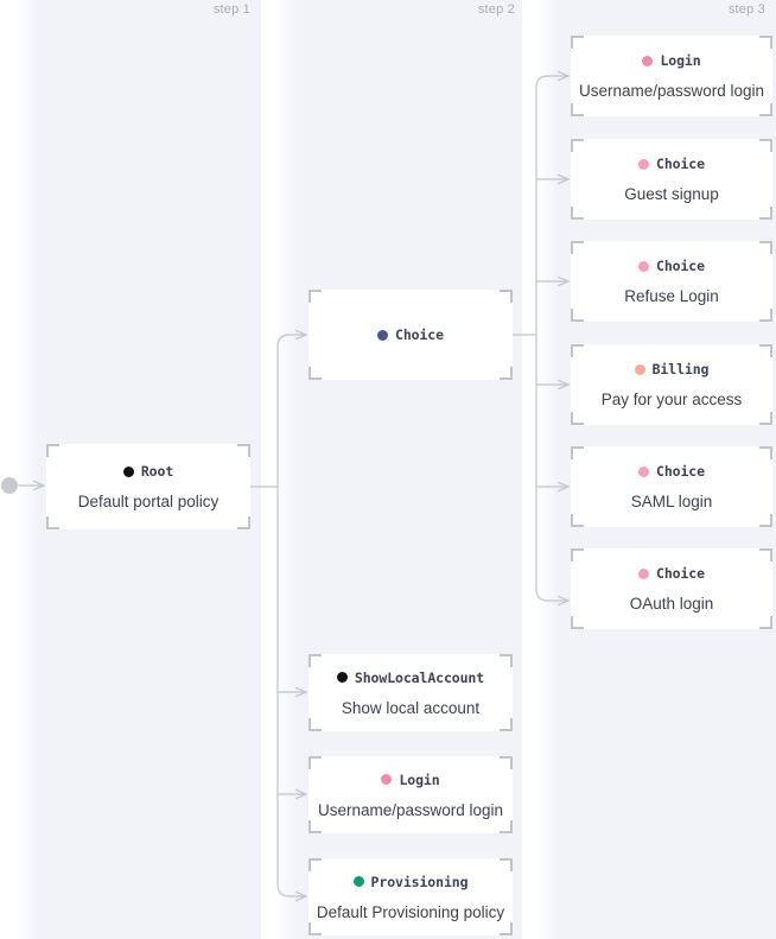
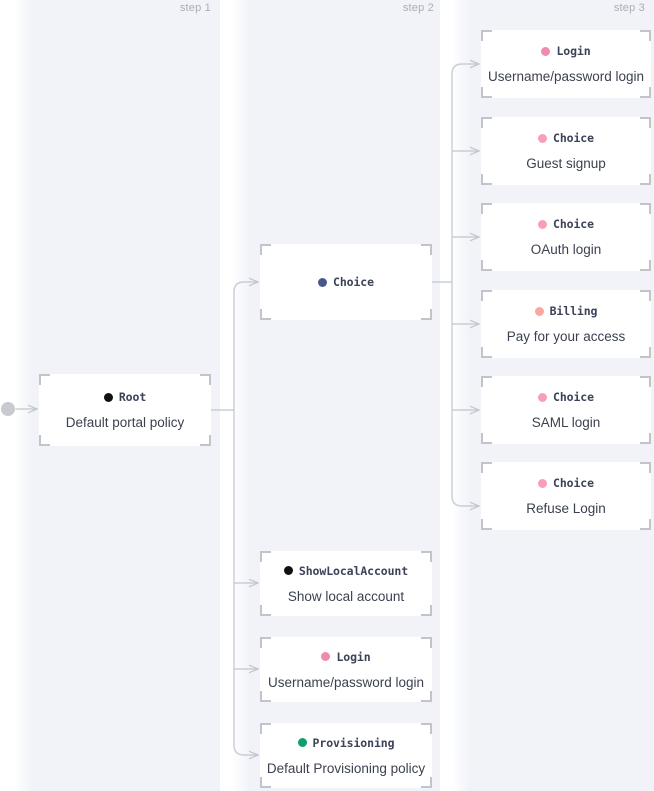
  step 1
  step 2
  step 3
  Root
  Default portal policy
  Choice
  ShowLocalAccount
  Show local account
  Login
  Username/password login
  Provisioning
  Default Provisioning policy
  Login
  Username/password login
  Choice
  Guest signup
  Choice
- Refuse Login
+ OAuth login
  Billing
  Pay for your access
  Choice
  SAML login
  Choice
- OAuth login
+ Refuse Login
